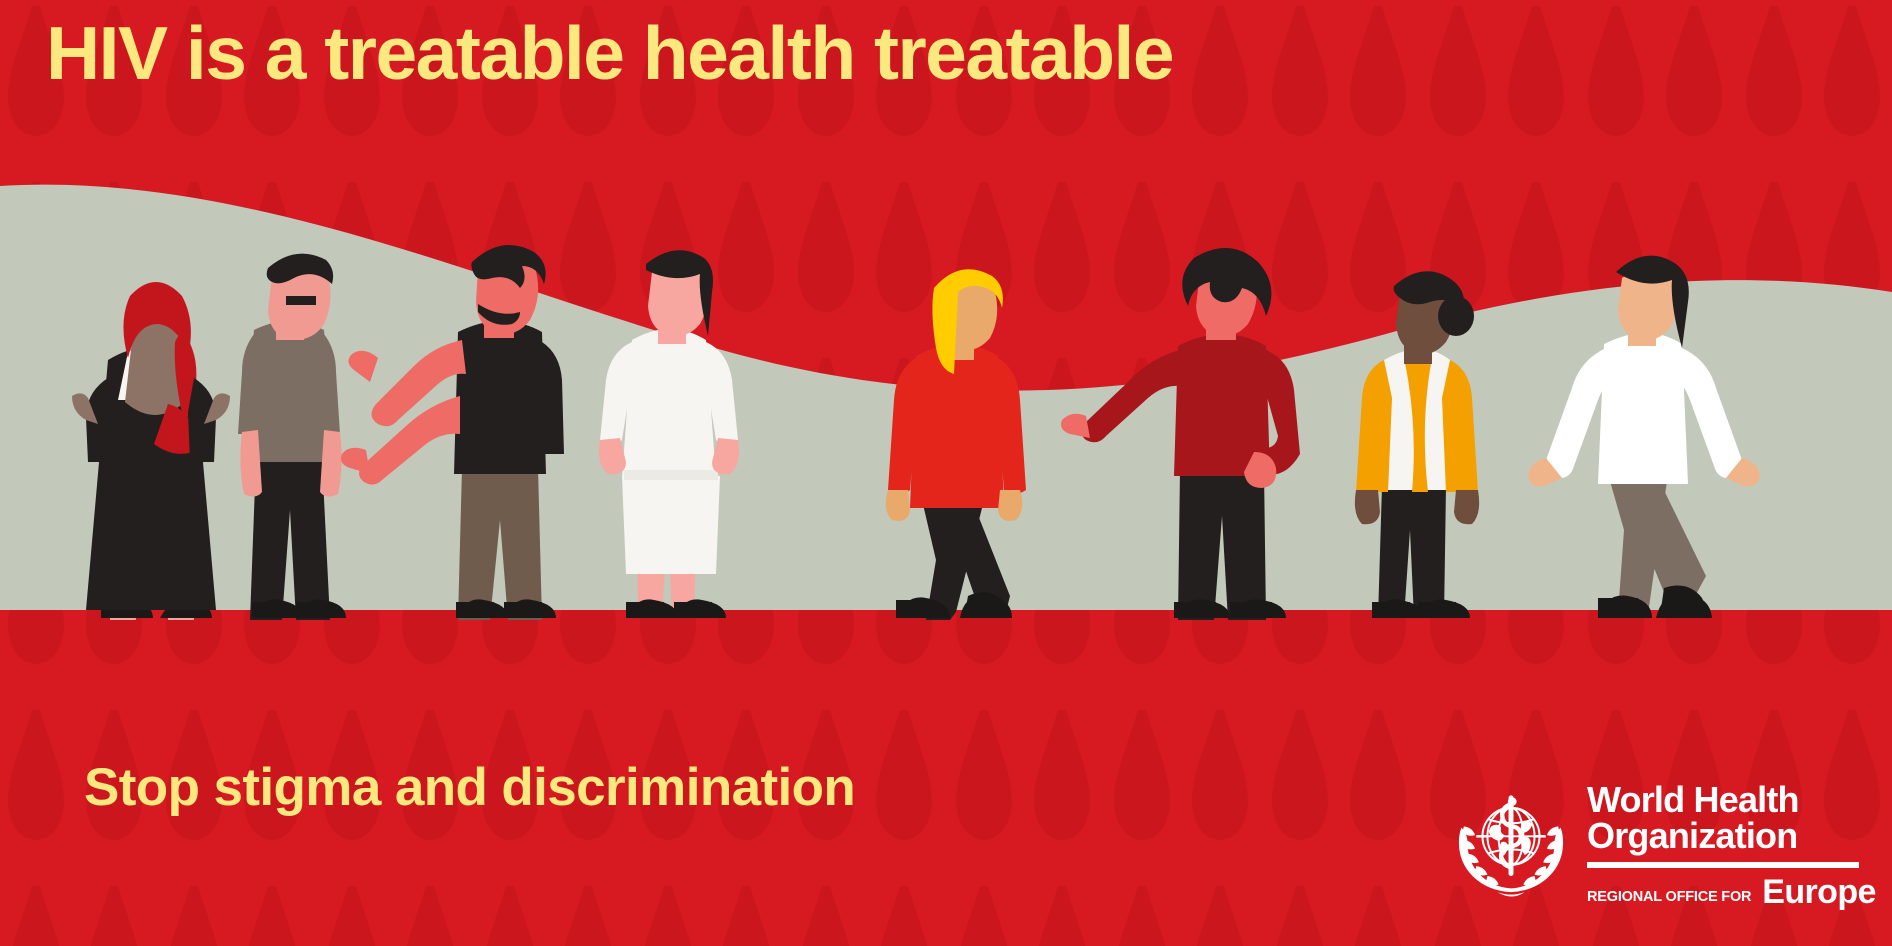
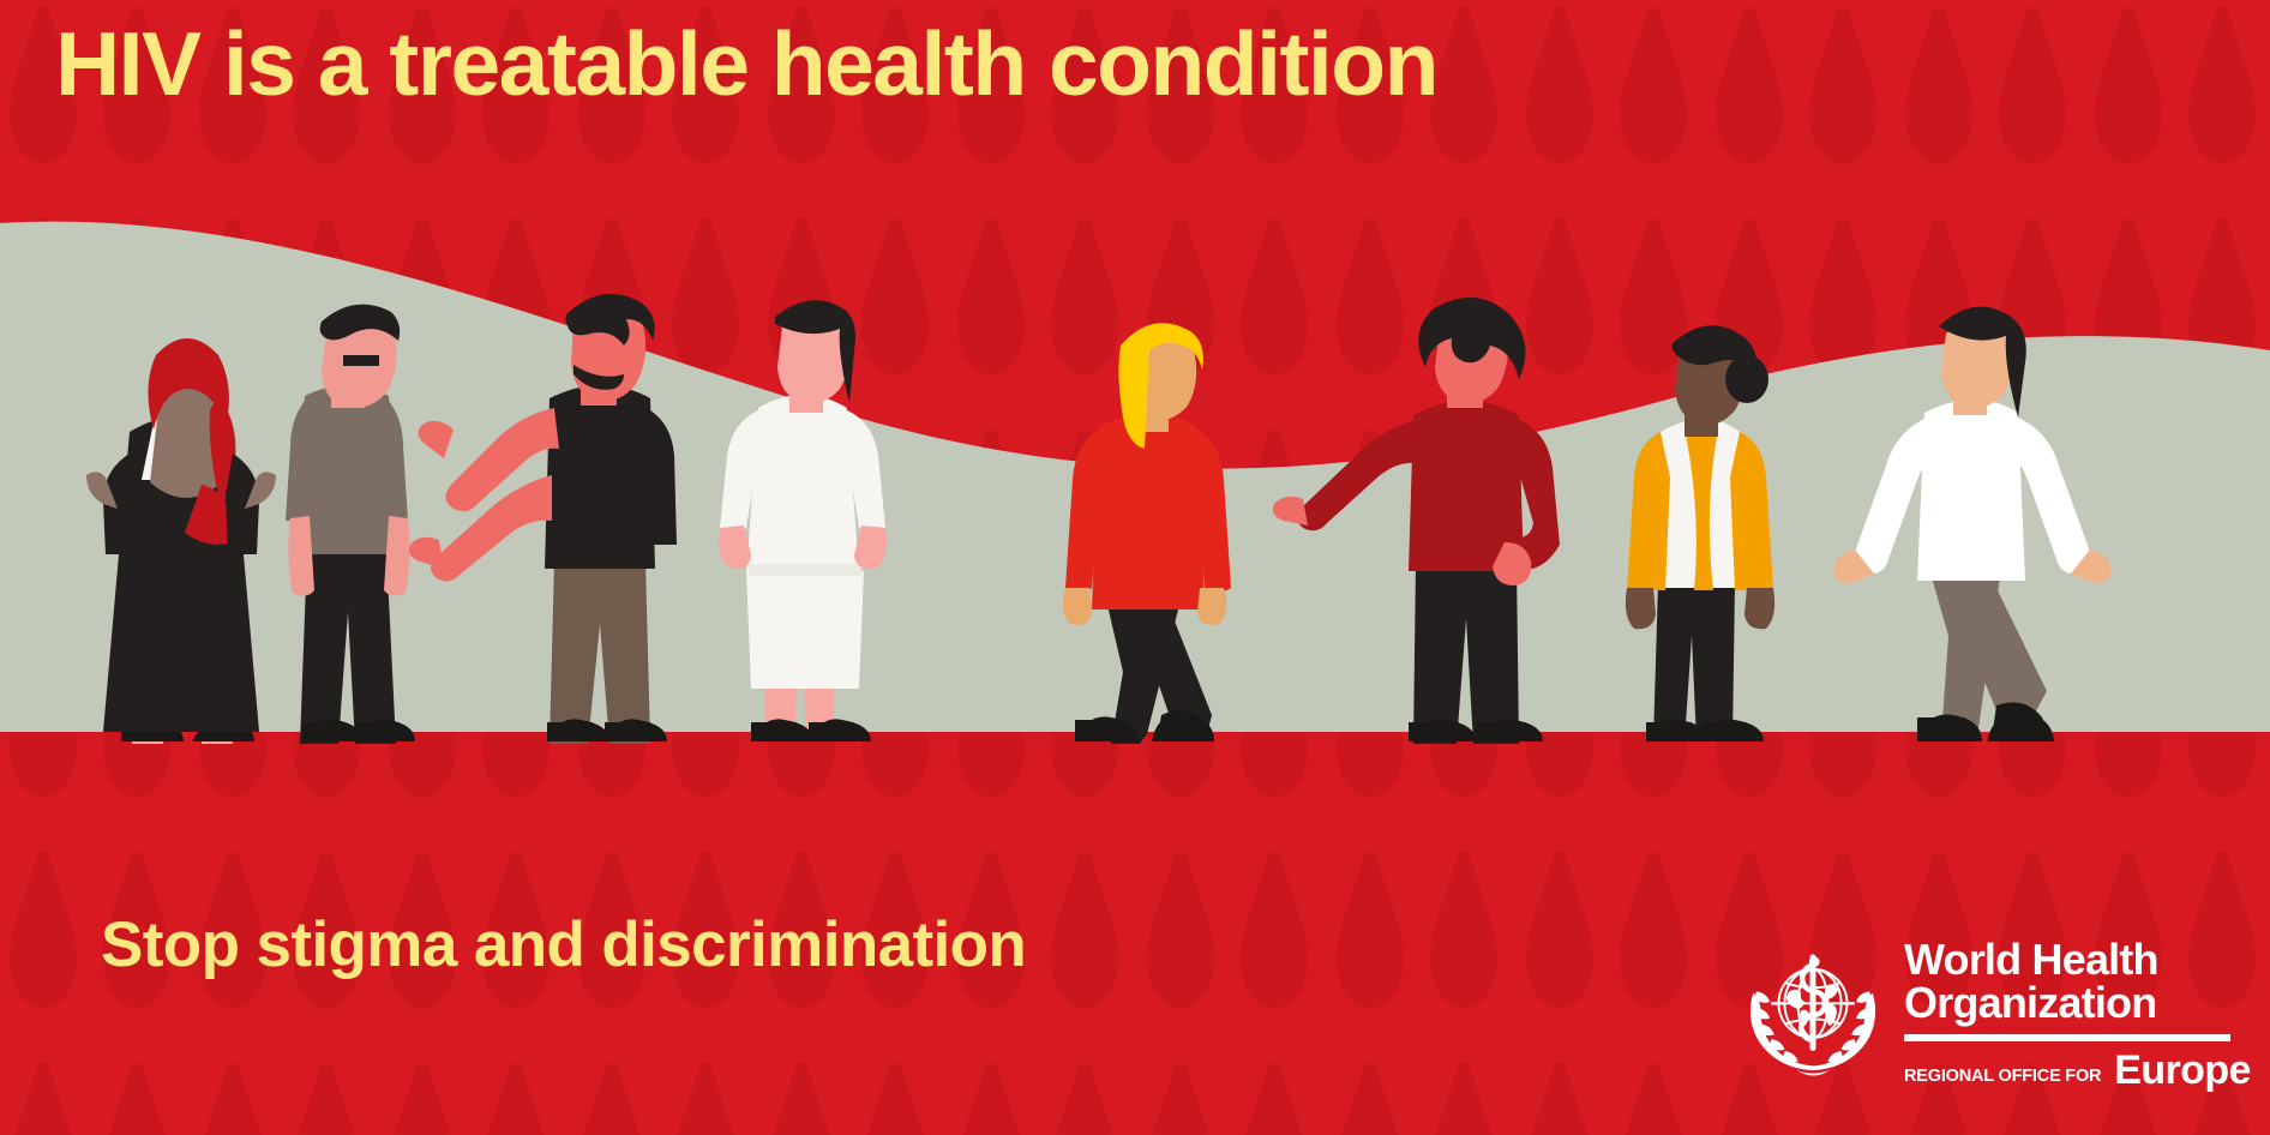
- HIV is a treatable health treatable
+ HIV is a treatable health condition
  Stop stigma and discrimination
  World Health
  Organization
  REGIONAL OFFICE FOR
  Europe
